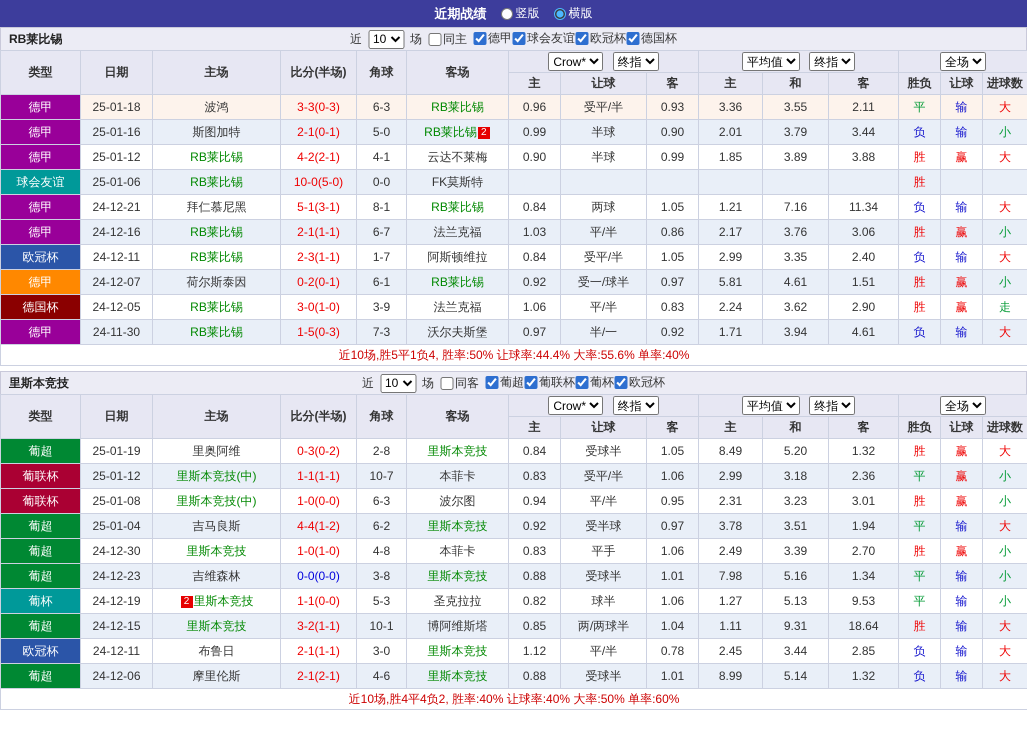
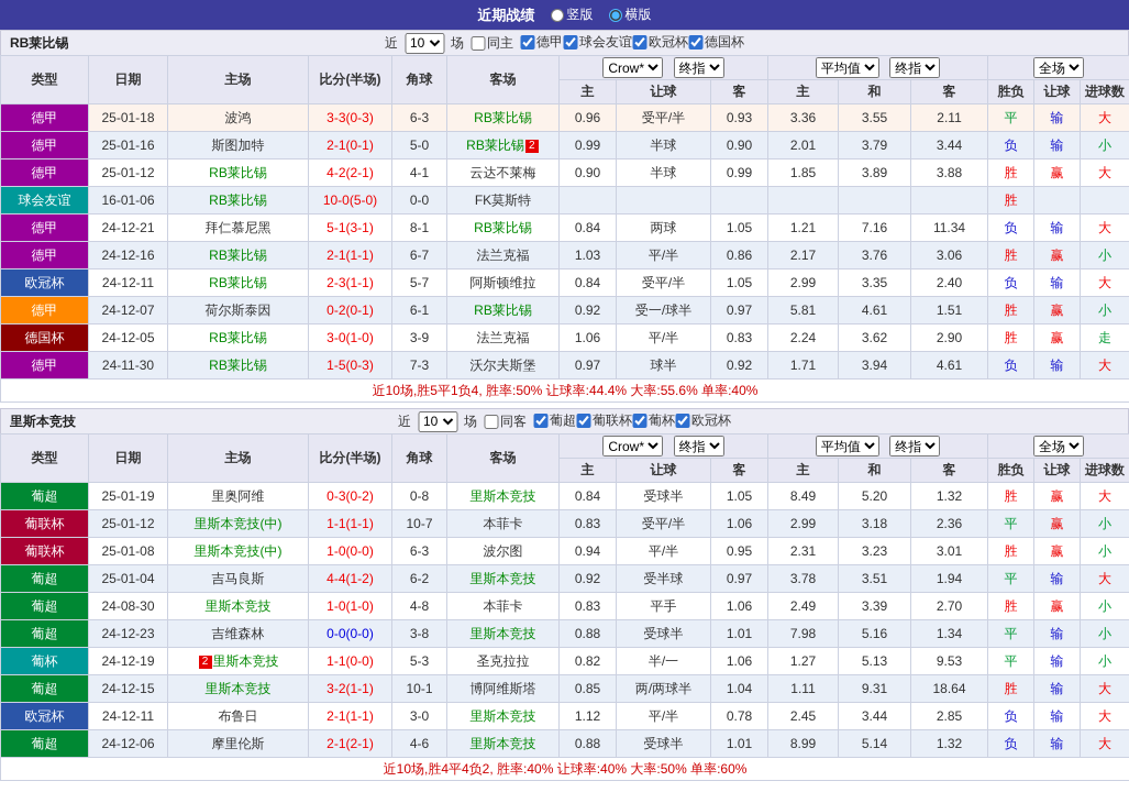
  近期战绩
  竖版
  横版
  RB莱比锡
  近
  10
  场
  同主
  德甲
  球会友谊
  欧冠杯
  德国杯
  类型	日期	主场	比分(半场)	角球	客场	Crow* 终指	平均值 终指	全场
  主	让球	客	主	和	客	胜负	让球	进球数
  德甲	25-01-18	波鸿	3-3(0-3)	6-3	RB莱比锡	0.96	受平/半	0.93	3.36	3.55	2.11	平	输	大
  德甲	25-01-16	斯图加特	2-1(0-1)	5-0	RB莱比锡 2	0.99	半球	0.90	2.01	3.79	3.44	负	输	小
  德甲	25-01-12	RB莱比锡	4-2(2-1)	4-1	云达不莱梅	0.90	半球	0.99	1.85	3.89	3.88	胜	赢	大
- 球会友谊	25-01-06	RB莱比锡	10-0(5-0)	0-0	FK莫斯特							胜
+ 球会友谊	16-01-06	RB莱比锡	10-0(5-0)	0-0	FK莫斯特							胜
  德甲	24-12-21	拜仁慕尼黑	5-1(3-1)	8-1	RB莱比锡	0.84	两球	1.05	1.21	7.16	11.34	负	输	大
  德甲	24-12-16	RB莱比锡	2-1(1-1)	6-7	法兰克福	1.03	平/半	0.86	2.17	3.76	3.06	胜	赢	小
- 欧冠杯	24-12-11	RB莱比锡	2-3(1-1)	1-7	阿斯顿维拉	0.84	受平/半	1.05	2.99	3.35	2.40	负	输	大
+ 欧冠杯	24-12-11	RB莱比锡	2-3(1-1)	5-7	阿斯顿维拉	0.84	受平/半	1.05	2.99	3.35	2.40	负	输	大
  德甲	24-12-07	荷尔斯泰因	0-2(0-1)	6-1	RB莱比锡	0.92	受一/球半	0.97	5.81	4.61	1.51	胜	赢	小
  德国杯	24-12-05	RB莱比锡	3-0(1-0)	3-9	法兰克福	1.06	平/半	0.83	2.24	3.62	2.90	胜	赢	走
- 德甲	24-11-30	RB莱比锡	1-5(0-3)	7-3	沃尔夫斯堡	0.97	半/一	0.92	1.71	3.94	4.61	负	输	大
+ 德甲	24-11-30	RB莱比锡	1-5(0-3)	7-3	沃尔夫斯堡	0.97	球半	0.92	1.71	3.94	4.61	负	输	大
  近10场,胜5平1负4, 胜率:50% 让球率:44.4% 大率:55.6% 单率:40%
  里斯本竞技
  近
  10
  场
  同客
  葡超
  葡联杯
  葡杯
  欧冠杯
  类型	日期	主场	比分(半场)	角球	客场	Crow* 终指	平均值 终指	全场
  主	让球	客	主	和	客	胜负	让球	进球数
- 葡超	25-01-19	里奥阿维	0-3(0-2)	2-8	里斯本竞技	0.84	受球半	1.05	8.49	5.20	1.32	胜	赢	大
+ 葡超	25-01-19	里奥阿维	0-3(0-2)	0-8	里斯本竞技	0.84	受球半	1.05	8.49	5.20	1.32	胜	赢	大
  葡联杯	25-01-12	里斯本竞技(中)	1-1(1-1)	10-7	本菲卡	0.83	受平/半	1.06	2.99	3.18	2.36	平	赢	小
  葡联杯	25-01-08	里斯本竞技(中)	1-0(0-0)	6-3	波尔图	0.94	平/半	0.95	2.31	3.23	3.01	胜	赢	小
  葡超	25-01-04	吉马良斯	4-4(1-2)	6-2	里斯本竞技	0.92	受半球	0.97	3.78	3.51	1.94	平	输	大
- 葡超	24-12-30	里斯本竞技	1-0(1-0)	4-8	本菲卡	0.83	平手	1.06	2.49	3.39	2.70	胜	赢	小
+ 葡超	24-08-30	里斯本竞技	1-0(1-0)	4-8	本菲卡	0.83	平手	1.06	2.49	3.39	2.70	胜	赢	小
  葡超	24-12-23	吉维森林	0-0(0-0)	3-8	里斯本竞技	0.88	受球半	1.01	7.98	5.16	1.34	平	输	小
- 葡杯	24-12-19	2 里斯本竞技	1-1(0-0)	5-3	圣克拉拉	0.82	球半	1.06	1.27	5.13	9.53	平	输	小
+ 葡杯	24-12-19	2 里斯本竞技	1-1(0-0)	5-3	圣克拉拉	0.82	半/一	1.06	1.27	5.13	9.53	平	输	小
  葡超	24-12-15	里斯本竞技	3-2(1-1)	10-1	博阿维斯塔	0.85	两/两球半	1.04	1.11	9.31	18.64	胜	输	大
  欧冠杯	24-12-11	布鲁日	2-1(1-1)	3-0	里斯本竞技	1.12	平/半	0.78	2.45	3.44	2.85	负	输	大
  葡超	24-12-06	摩里伦斯	2-1(2-1)	4-6	里斯本竞技	0.88	受球半	1.01	8.99	5.14	1.32	负	输	大
  近10场,胜4平4负2, 胜率:40% 让球率:40% 大率:50% 单率:60%
